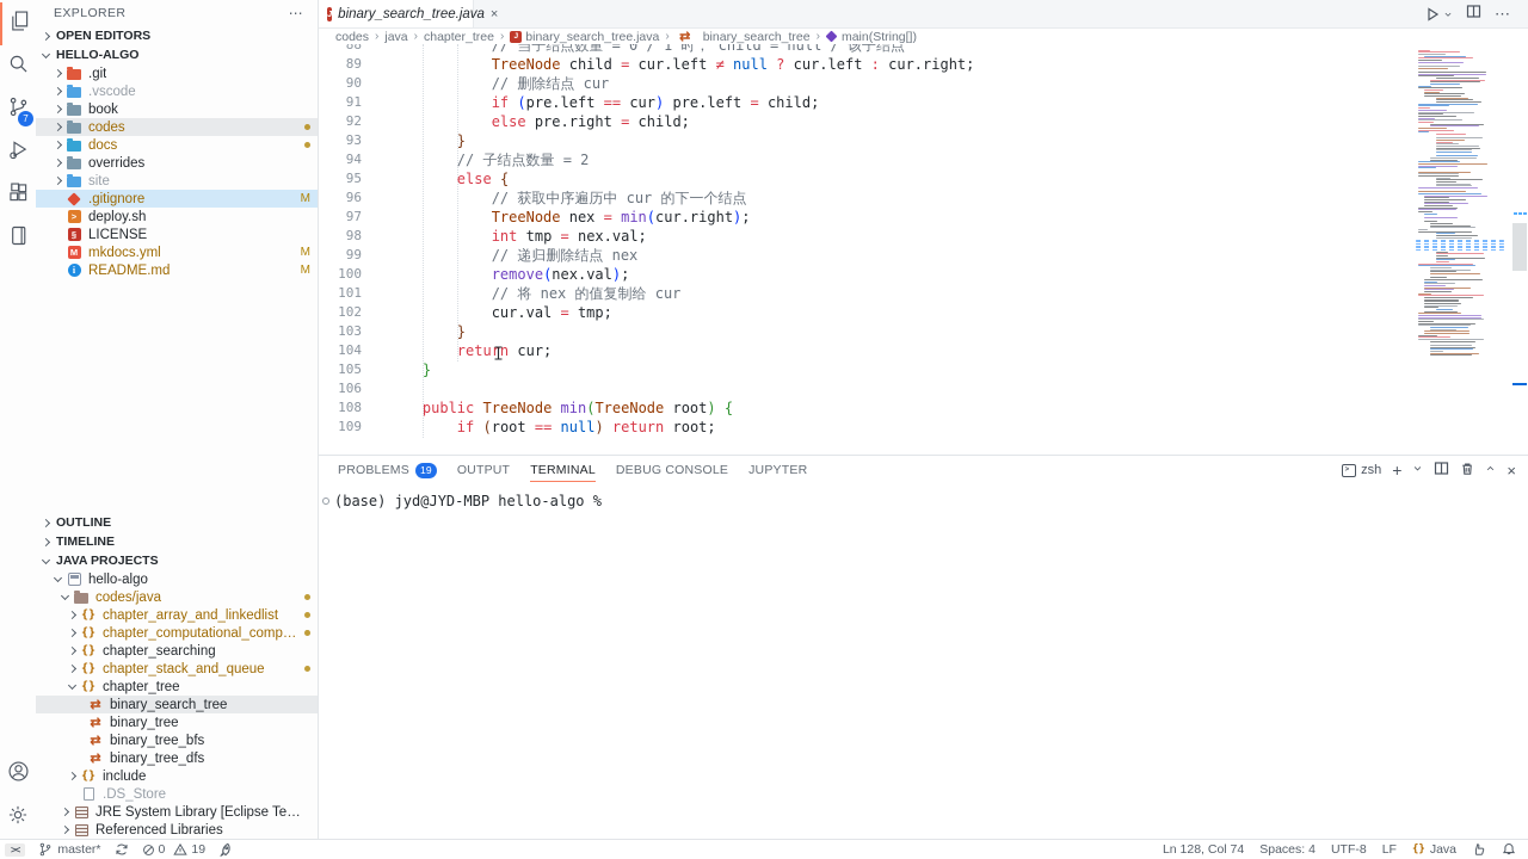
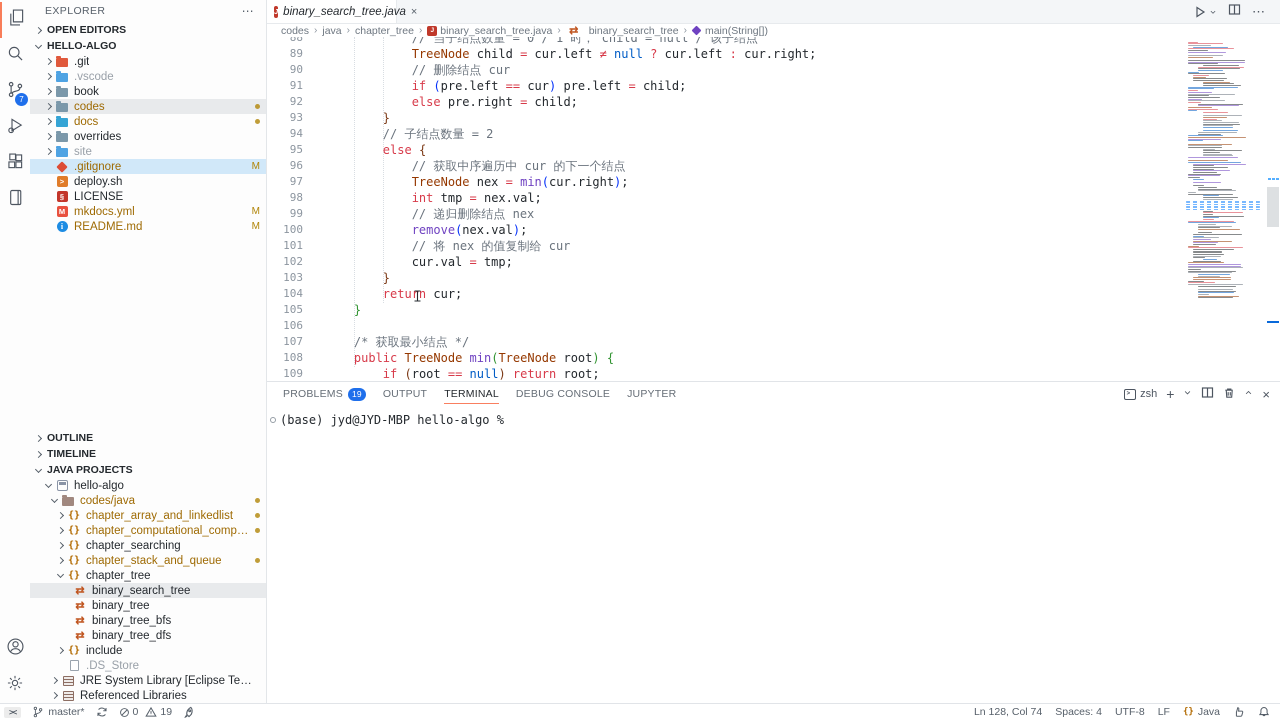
  7
  EXPLORER
  ⋯
  OPEN EDITORS
  HELLO-ALGO
  .git
  .vscode
  book
  codes
  docs
  overrides
  site
  .gitignore
  M
  >
  deploy.sh
  §
  LICENSE
  M
  mkdocs.yml
  M
  i
  README.md
  M
  OUTLINE
  TIMELINE
  JAVA PROJECTS
  hello-algo
  codes/java
  {}
  chapter_array_and_linkedlist
  {}
  chapter_computational_complex
  {}
  chapter_searching
  {}
  chapter_stack_and_queue
  {}
  chapter_tree
  ⇄
  binary_search_tree
  ⇄
  binary_tree
  ⇄
  binary_tree_bfs
  ⇄
  binary_tree_dfs
  {}
  include
  .DS_Store
  JRE System Library [Eclipse Temur
  Referenced Libraries
  J
  binary_search_tree.java
  ×
  ⋯
  codes
  ›
  java
  ›
  chapter_tree
  ›
  binary_search_tree.java
  ›
  ⇄
  binary_search_tree
  ›
  main(String[])
  88
  // 当子结点数量 = 0 / 1 时， child = null / 该子结点
  89
  TreeNode child = cur.left ≠ null ? cur.left : cur.right;
  90
  // 删除结点 cur
  91
  if (pre.left == cur) pre.left = child;
  92
  else pre.right = child;
  93
  }
  94
  // 子结点数量 = 2
  95
  else {
  96
  // 获取中序遍历中 cur 的下一个结点
  97
  TreeNode nex = min(cur.right);
  98
  int tmp = nex.val;
  99
  // 递归删除结点 nex
  100
  remove(nex.val);
  101
  // 将 nex 的值复制给 cur
  102
  cur.val = tmp;
  103
  }
  104
  return cur;
  105
  }
  106
+ 107
+ /* 获取最小结点 */
  108
  public TreeNode min(TreeNode root) {
  109
  if (root == null) return root;
  PROBLEMS
  19
  OUTPUT
  TERMINAL
  DEBUG CONSOLE
  JUPYTER
  zsh
  +
  ×
  (base) jyd@JYD-MBP hello-algo %
  ><
  master*
  0
  19
  Ln 128, Col 74
  Spaces: 4
  UTF-8
  LF
  {}
  Java
